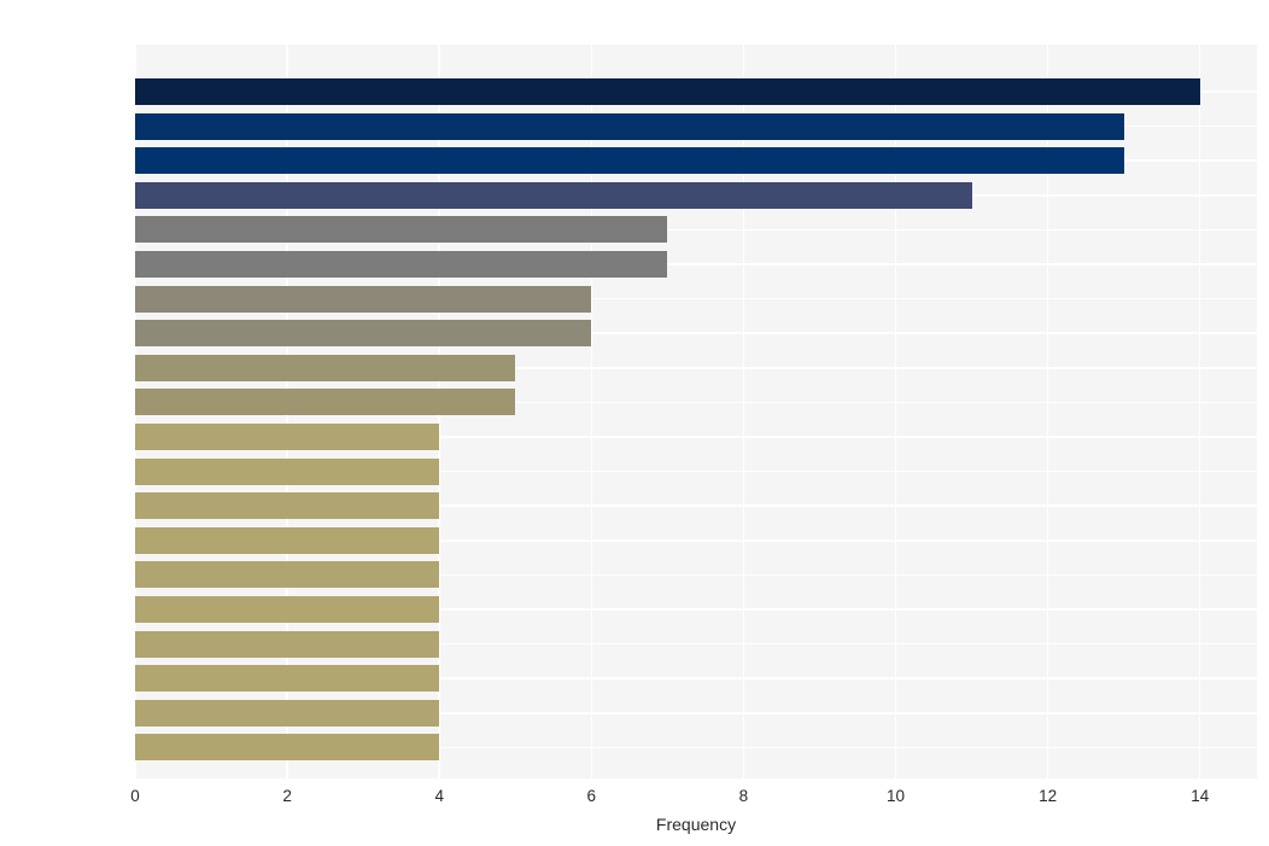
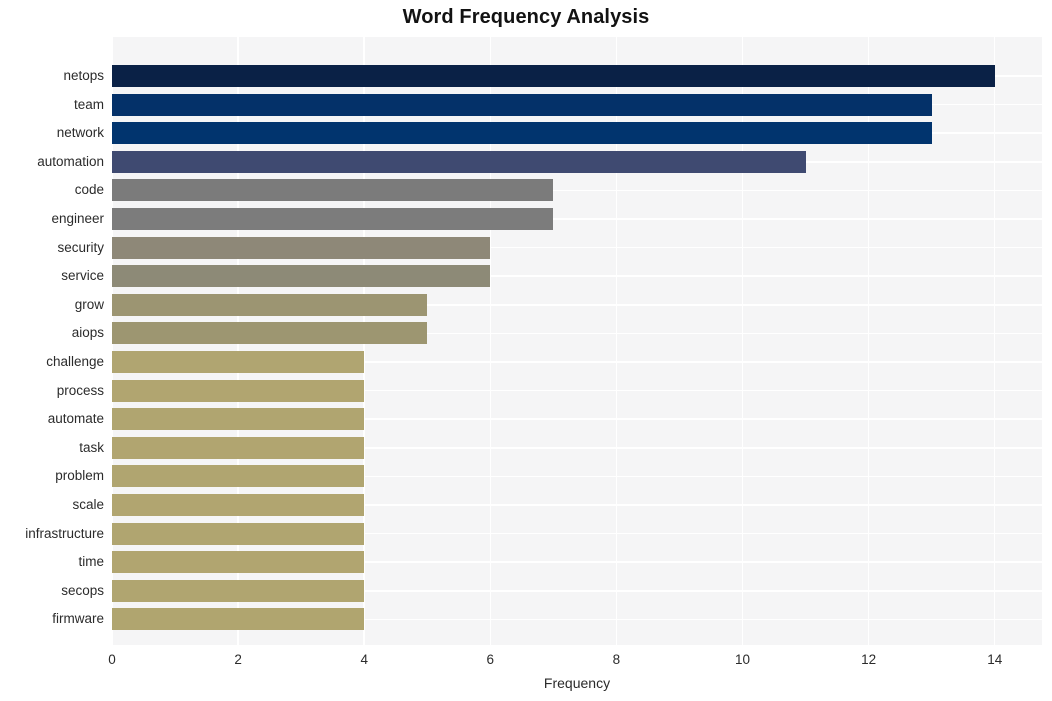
+ Word Frequency Analysis
+ netops
+ team
+ network
+ automation
+ code
+ engineer
+ security
+ service
+ grow
+ aiops
+ challenge
+ process
+ automate
+ task
+ problem
+ scale
+ infrastructure
+ time
+ secops
+ firmware
  0
  2
  4
  6
  8
  10
  12
  14
  Frequency
